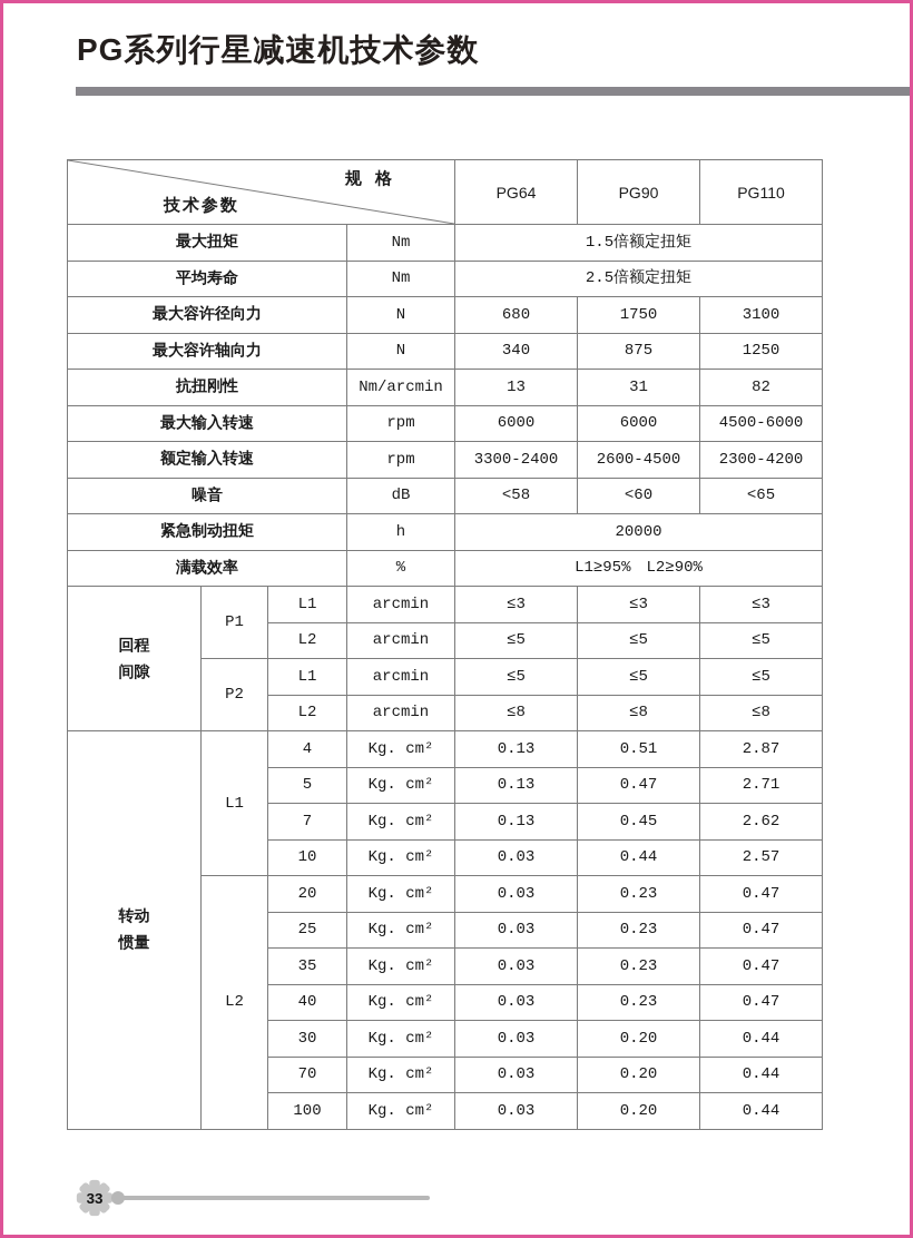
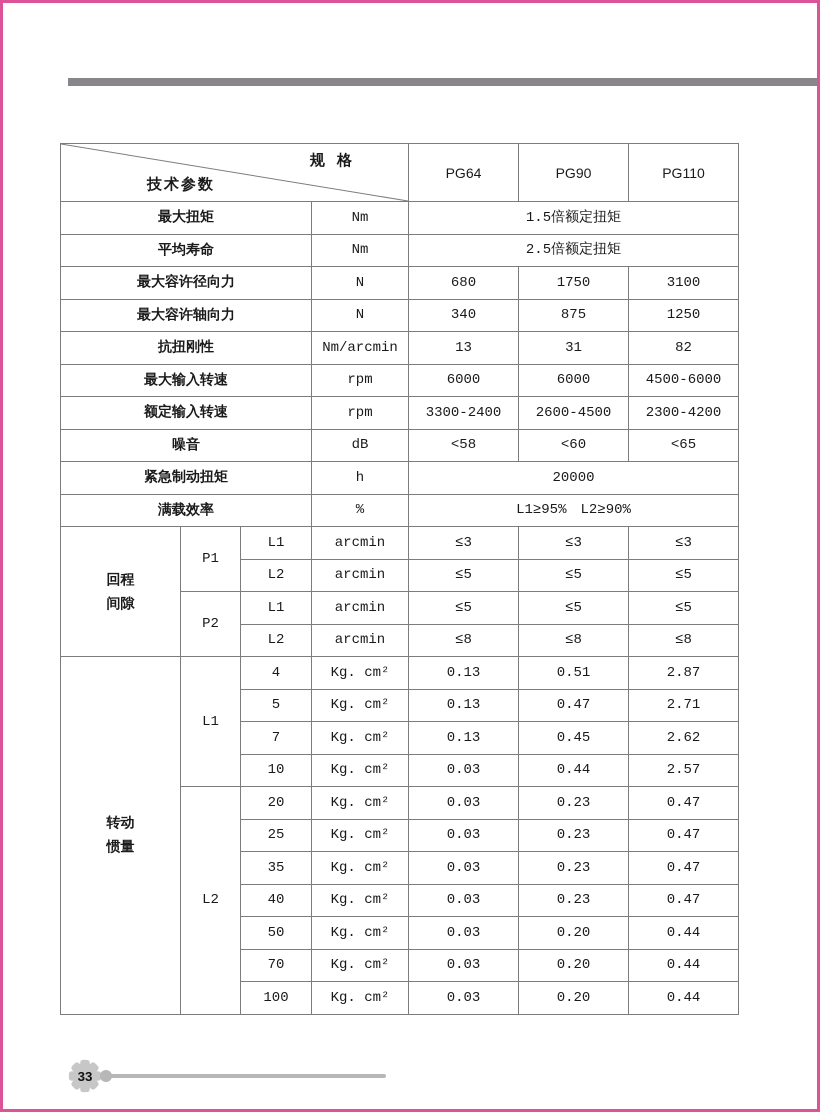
- PG系列行星减速机技术参数
  规 格 技术参数	PG64	PG90	PG110
  最大扭矩	Nm	1.5倍额定扭矩
  平均寿命	Nm	2.5倍额定扭矩
  最大容许径向力	N	680	1750	3100
  最大容许轴向力	N	340	875	1250
  抗扭刚性	Nm/arcmin	13	31	82
  最大输入转速	rpm	6000	6000	4500-6000
  额定输入转速	rpm	3300-2400	2600-4500	2300-4200
  噪音	dB	<58	<60	<65
  紧急制动扭矩	h	20000
  满载效率	%	L1≥95% L2≥90%
  回程 间隙	P1	L1	arcmin	≤3	≤3	≤3
  L2	arcmin	≤5	≤5	≤5
  P2	L1	arcmin	≤5	≤5	≤5
  L2	arcmin	≤8	≤8	≤8
  转动 惯量	L1	4	Kg. cm²	0.13	0.51	2.87
  5	Kg. cm²	0.13	0.47	2.71
  7	Kg. cm²	0.13	0.45	2.62
  10	Kg. cm²	0.03	0.44	2.57
  L2	20	Kg. cm²	0.03	0.23	0.47
  25	Kg. cm²	0.03	0.23	0.47
  35	Kg. cm²	0.03	0.23	0.47
  40	Kg. cm²	0.03	0.23	0.47
- 30	Kg. cm²	0.03	0.20	0.44
+ 50	Kg. cm²	0.03	0.20	0.44
  70	Kg. cm²	0.03	0.20	0.44
  100	Kg. cm²	0.03	0.20	0.44
  33
